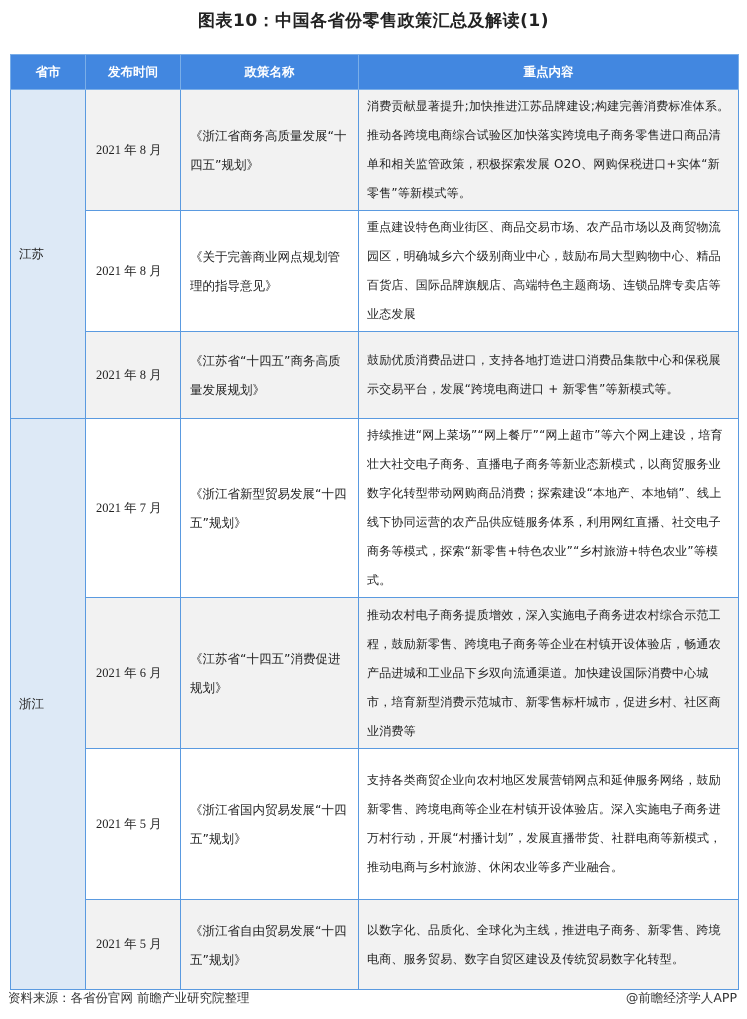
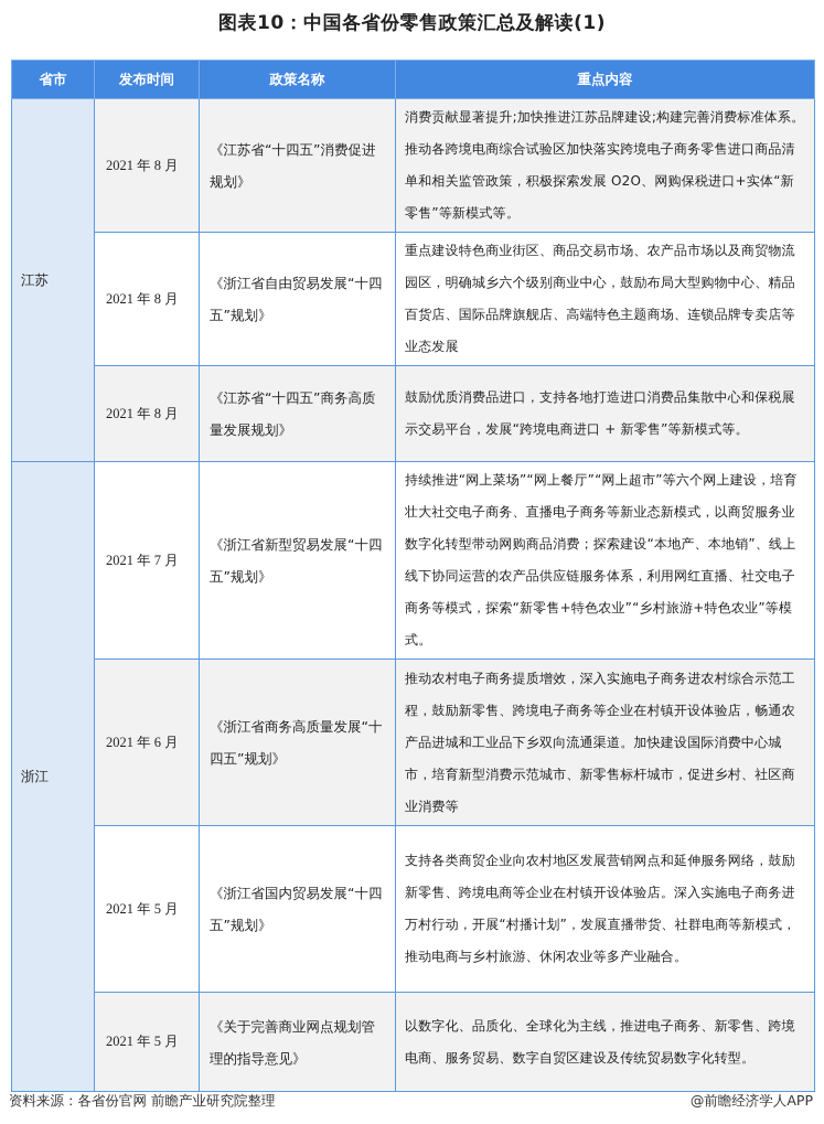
  图表10：中国各省份零售政策汇总及解读(1)
  省市	发布时间	政策名称	重点内容
- 江苏	2021 年 8 月	《浙江省商务高质量发展“十四五”规划》	消费贡献显著提升;加快推进江苏品牌建设;构建完善消费标准体系。推动各跨境电商综合试验区加快落实跨境电子商务零售进口商品清单和相关监管政策，积极探索发展 O2O、网购保税进口+实体“新零售”等新模式等。
+ 江苏	2021 年 8 月	《江苏省“十四五”消费促进规划》	消费贡献显著提升;加快推进江苏品牌建设;构建完善消费标准体系。推动各跨境电商综合试验区加快落实跨境电子商务零售进口商品清单和相关监管政策，积极探索发展 O2O、网购保税进口+实体“新零售”等新模式等。
- 2021 年 8 月	《关于完善商业网点规划管理的指导意见》	重点建设特色商业街区、商品交易市场、农产品市场以及商贸物流园区，明确城乡六个级别商业中心，鼓励布局大型购物中心、精品百货店、国际品牌旗舰店、高端特色主题商场、连锁品牌专卖店等业态发展
+ 2021 年 8 月	《浙江省自由贸易发展“十四五”规划》	重点建设特色商业街区、商品交易市场、农产品市场以及商贸物流园区，明确城乡六个级别商业中心，鼓励布局大型购物中心、精品百货店、国际品牌旗舰店、高端特色主题商场、连锁品牌专卖店等业态发展
  2021 年 8 月	《江苏省“十四五”商务高质量发展规划》	鼓励优质消费品进口，支持各地打造进口消费品集散中心和保税展示交易平台，发展“跨境电商进口 + 新零售”等新模式等。
  浙江	2021 年 7 月	《浙江省新型贸易发展“十四五”规划》	持续推进“网上菜场”“网上餐厅”“网上超市”等六个网上建设，培育壮大社交电子商务、直播电子商务等新业态新模式，以商贸服务业数字化转型带动网购商品消费；探索建设“本地产、本地销”、线上线下协同运营的农产品供应链服务体系，利用网红直播、社交电子商务等模式，探索“新零售+特色农业”“乡村旅游+特色农业”等模式。
- 2021 年 6 月	《江苏省“十四五”消费促进规划》	推动农村电子商务提质增效，深入实施电子商务进农村综合示范工程，鼓励新零售、跨境电子商务等企业在村镇开设体验店，畅通农产品进城和工业品下乡双向流通渠道。加快建设国际消费中心城市，培育新型消费示范城市、新零售标杆城市，促进乡村、社区商业消费等
+ 2021 年 6 月	《浙江省商务高质量发展“十四五”规划》	推动农村电子商务提质增效，深入实施电子商务进农村综合示范工程，鼓励新零售、跨境电子商务等企业在村镇开设体验店，畅通农产品进城和工业品下乡双向流通渠道。加快建设国际消费中心城市，培育新型消费示范城市、新零售标杆城市，促进乡村、社区商业消费等
  2021 年 5 月	《浙江省国内贸易发展“十四五”规划》	支持各类商贸企业向农村地区发展营销网点和延伸服务网络，鼓励新零售、跨境电商等企业在村镇开设体验店。深入实施电子商务进万村行动，开展“村播计划”，发展直播带货、社群电商等新模式，推动电商与乡村旅游、休闲农业等多产业融合。
- 2021 年 5 月	《浙江省自由贸易发展“十四五”规划》	以数字化、品质化、全球化为主线，推进电子商务、新零售、跨境电商、服务贸易、数字自贸区建设及传统贸易数字化转型。
+ 2021 年 5 月	《关于完善商业网点规划管理的指导意见》	以数字化、品质化、全球化为主线，推进电子商务、新零售、跨境电商、服务贸易、数字自贸区建设及传统贸易数字化转型。
  资料来源：各省份官网 前瞻产业研究院整理
  @前瞻经济学人APP
